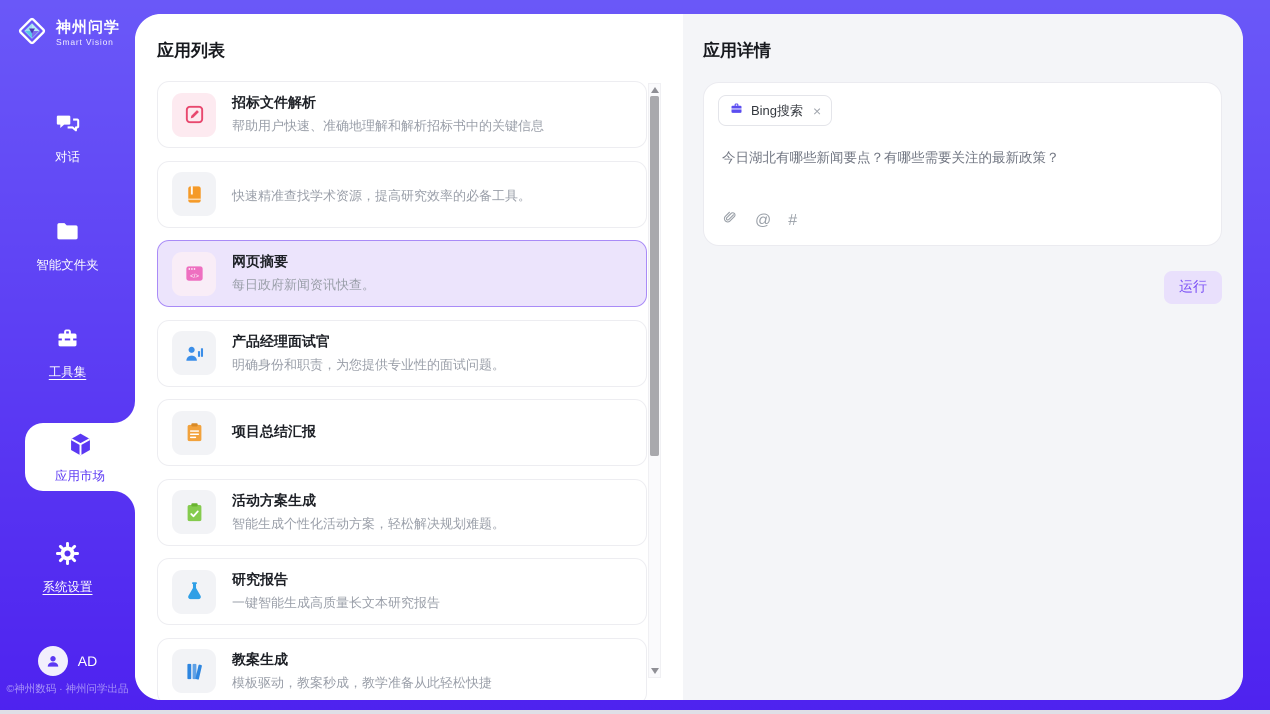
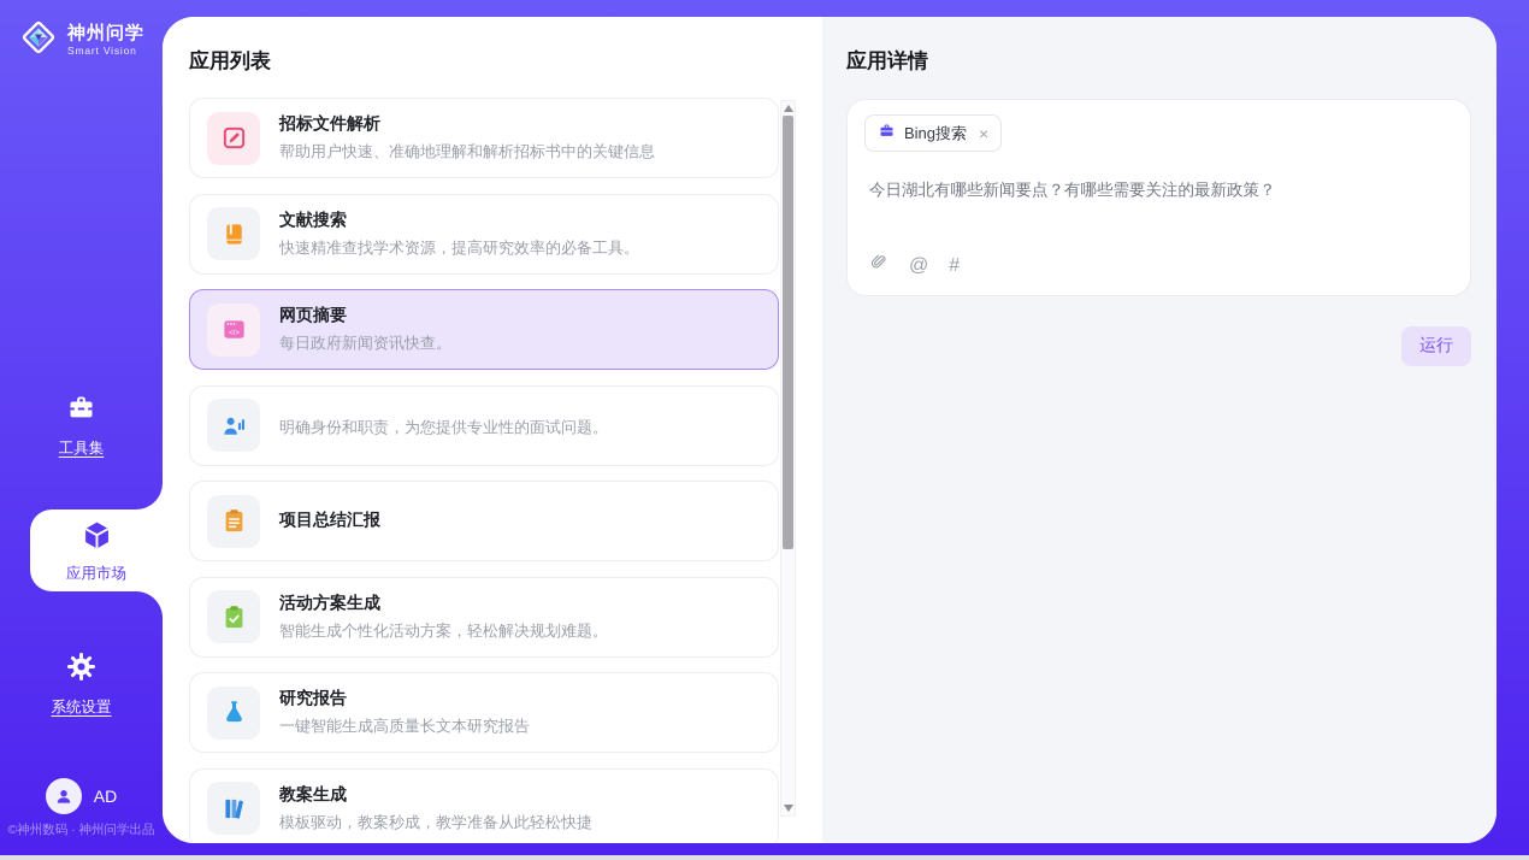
  神州问学
  Smart Vision
- 对话
- 智能文件夹
  工具集
  应用市场
  系统设置
  AD
  ©神州数码 · 神州问学出品
  应用列表
  招标文件解析
  帮助用户快速、准确地理解和解析招标书中的关键信息
+ 文献搜索
  快速精准查找学术资源，提高研究效率的必备工具。
  网页摘要
  每日政府新闻资讯快查。
- 产品经理面试官
  明确身份和职责，为您提供专业性的面试问题。
  项目总结汇报
  活动方案生成
  智能生成个性化活动方案，轻松解决规划难题。
  研究报告
  一键智能生成高质量长文本研究报告
  教案生成
  模板驱动，教案秒成，教学准备从此轻松快捷
  应用详情
  Bing搜索
  ×
  今日湖北有哪些新闻要点？有哪些需要关注的最新政策？
  @
  #
  运行
